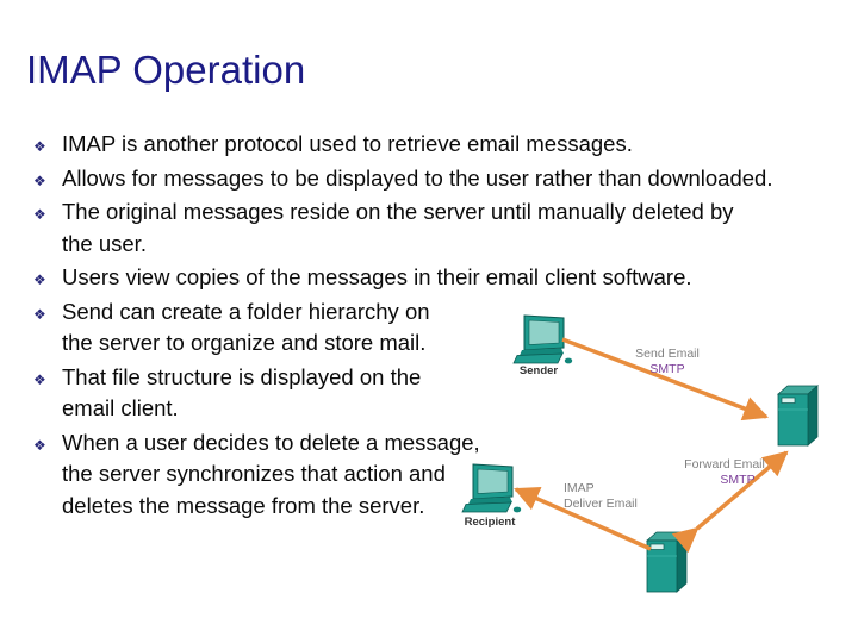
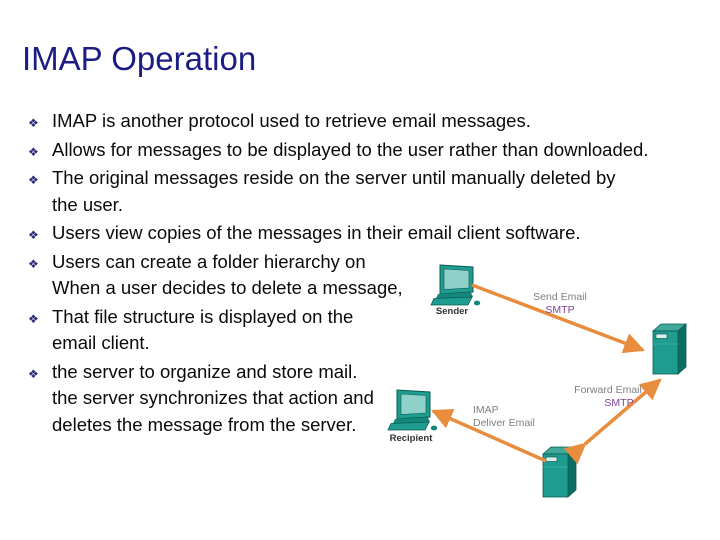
  IMAP Operation
  ❖
  IMAP is another protocol used to retrieve email messages.
  ❖
  Allows for messages to be displayed to the user rather than downloaded.
  ❖
  The original messages reside on the server until manually deleted by
  the user.
  ❖
  Users view copies of the messages in their email client software.
  ❖
- Send can create a folder hierarchy on
+ Users can create a folder hierarchy on
- the server to organize and store mail.
+ When a user decides to delete a message,
  ❖
  That file structure is displayed on the
  email client.
  ❖
- When a user decides to delete a message,
+ the server to organize and store mail.
  the server synchronizes that action and
  deletes the message from the server.
  Sender
  Recipient
  Send Email
  SMTP
  Forward Email
  SMTP
  IMAP
  Deliver Email
